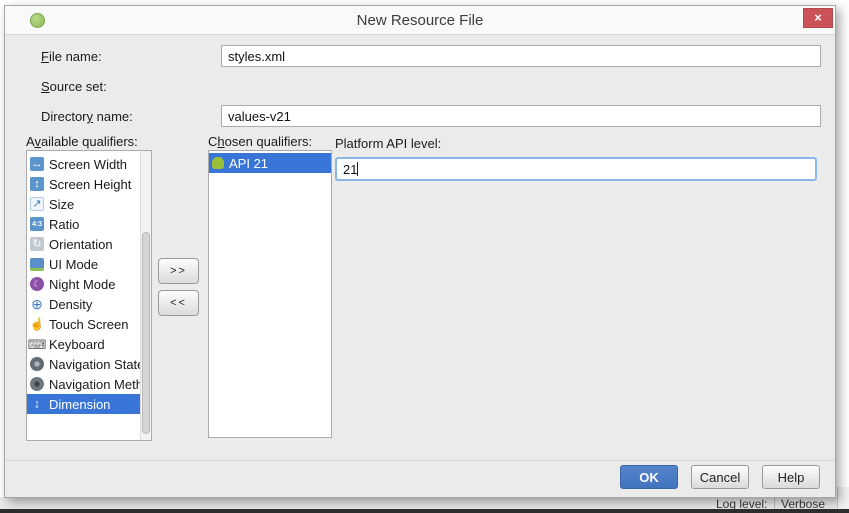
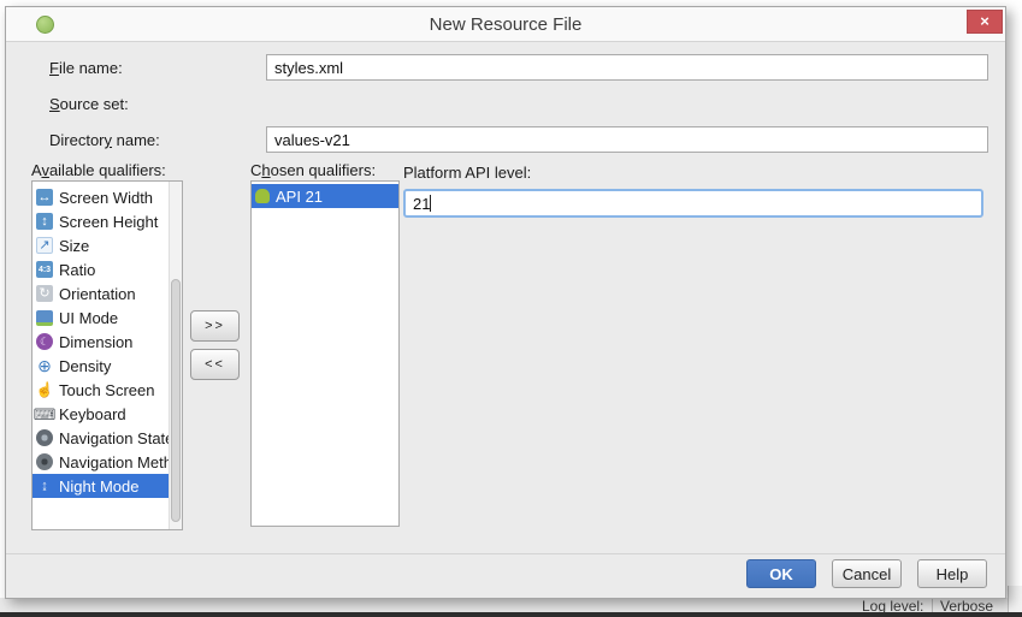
  Log level:
  Verbose
  New Resource File
  ×
  File name:
  styles.xml
  Source set:
  Directory name:
  values-v21
  Available qualifiers:
  ↔
  Screen Width
  ↕
  Screen Height
  ↗
  Size
  Ratio
  ↻
  Orientation
  UI Mode
  ☾
- Night Mode
+ Dimension
  ⊕
  Density
  ☝
  Touch Screen
  ⌨
  Keyboard
  Navigation Stat
  Navigation Met
  ↨
- Dimension
+ Night Mode
  >>
  <<
  Chosen qualifiers:
  API 21
  Platform API level:
  21
  OK
  Cancel
  Help
